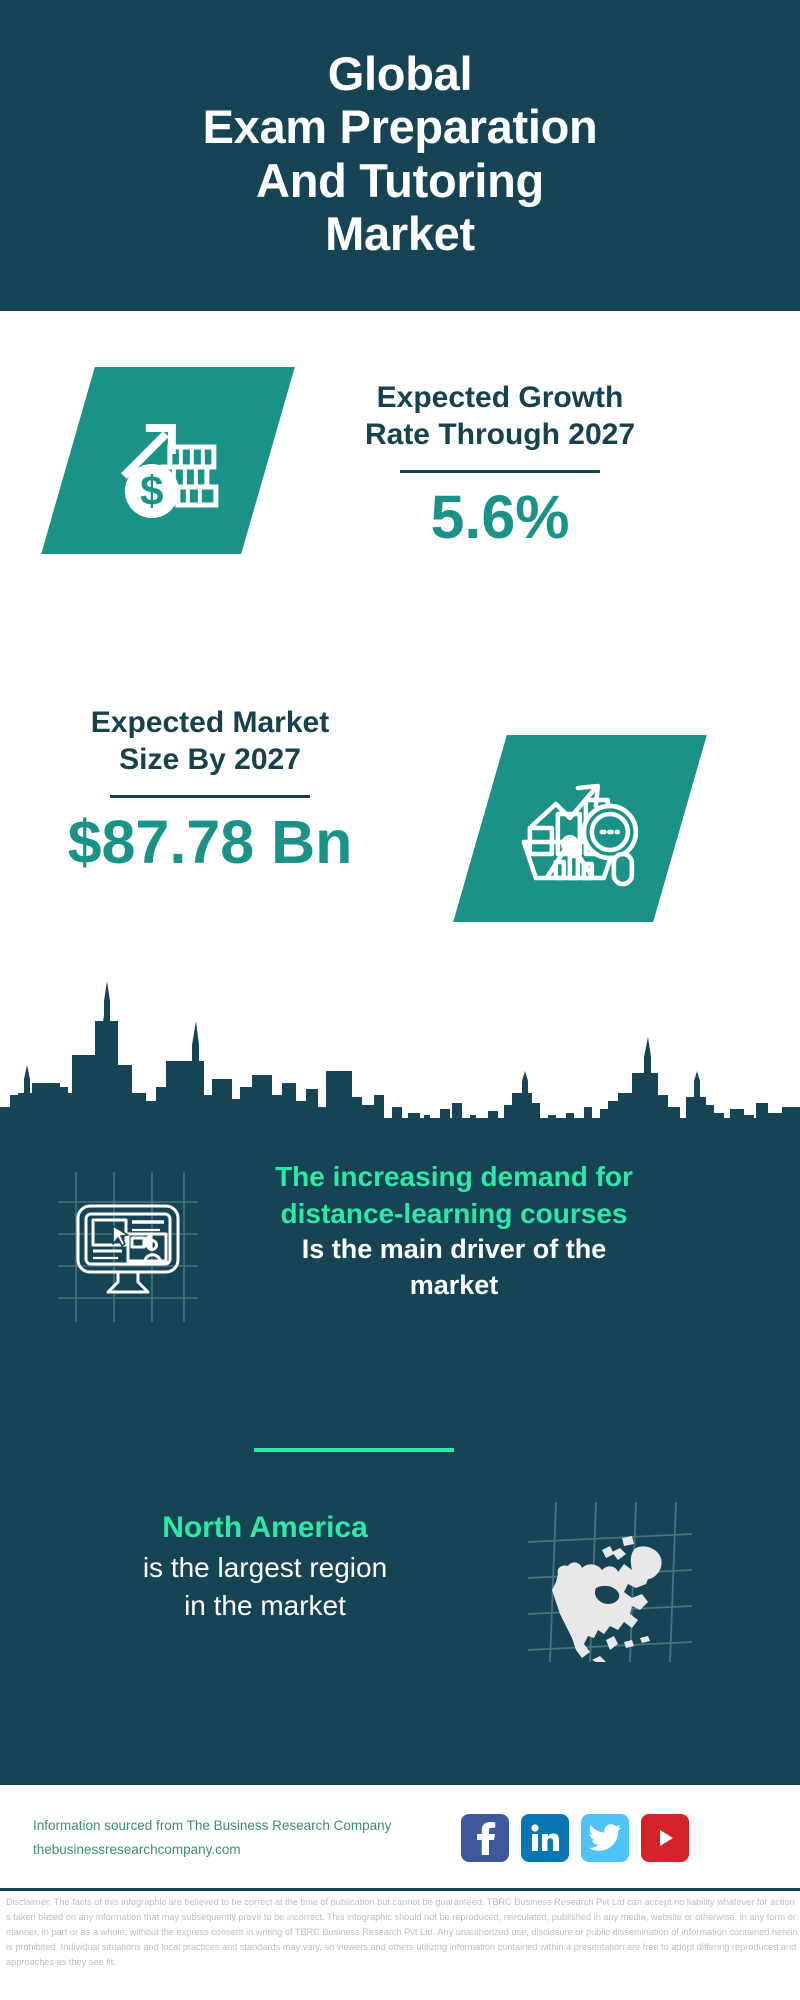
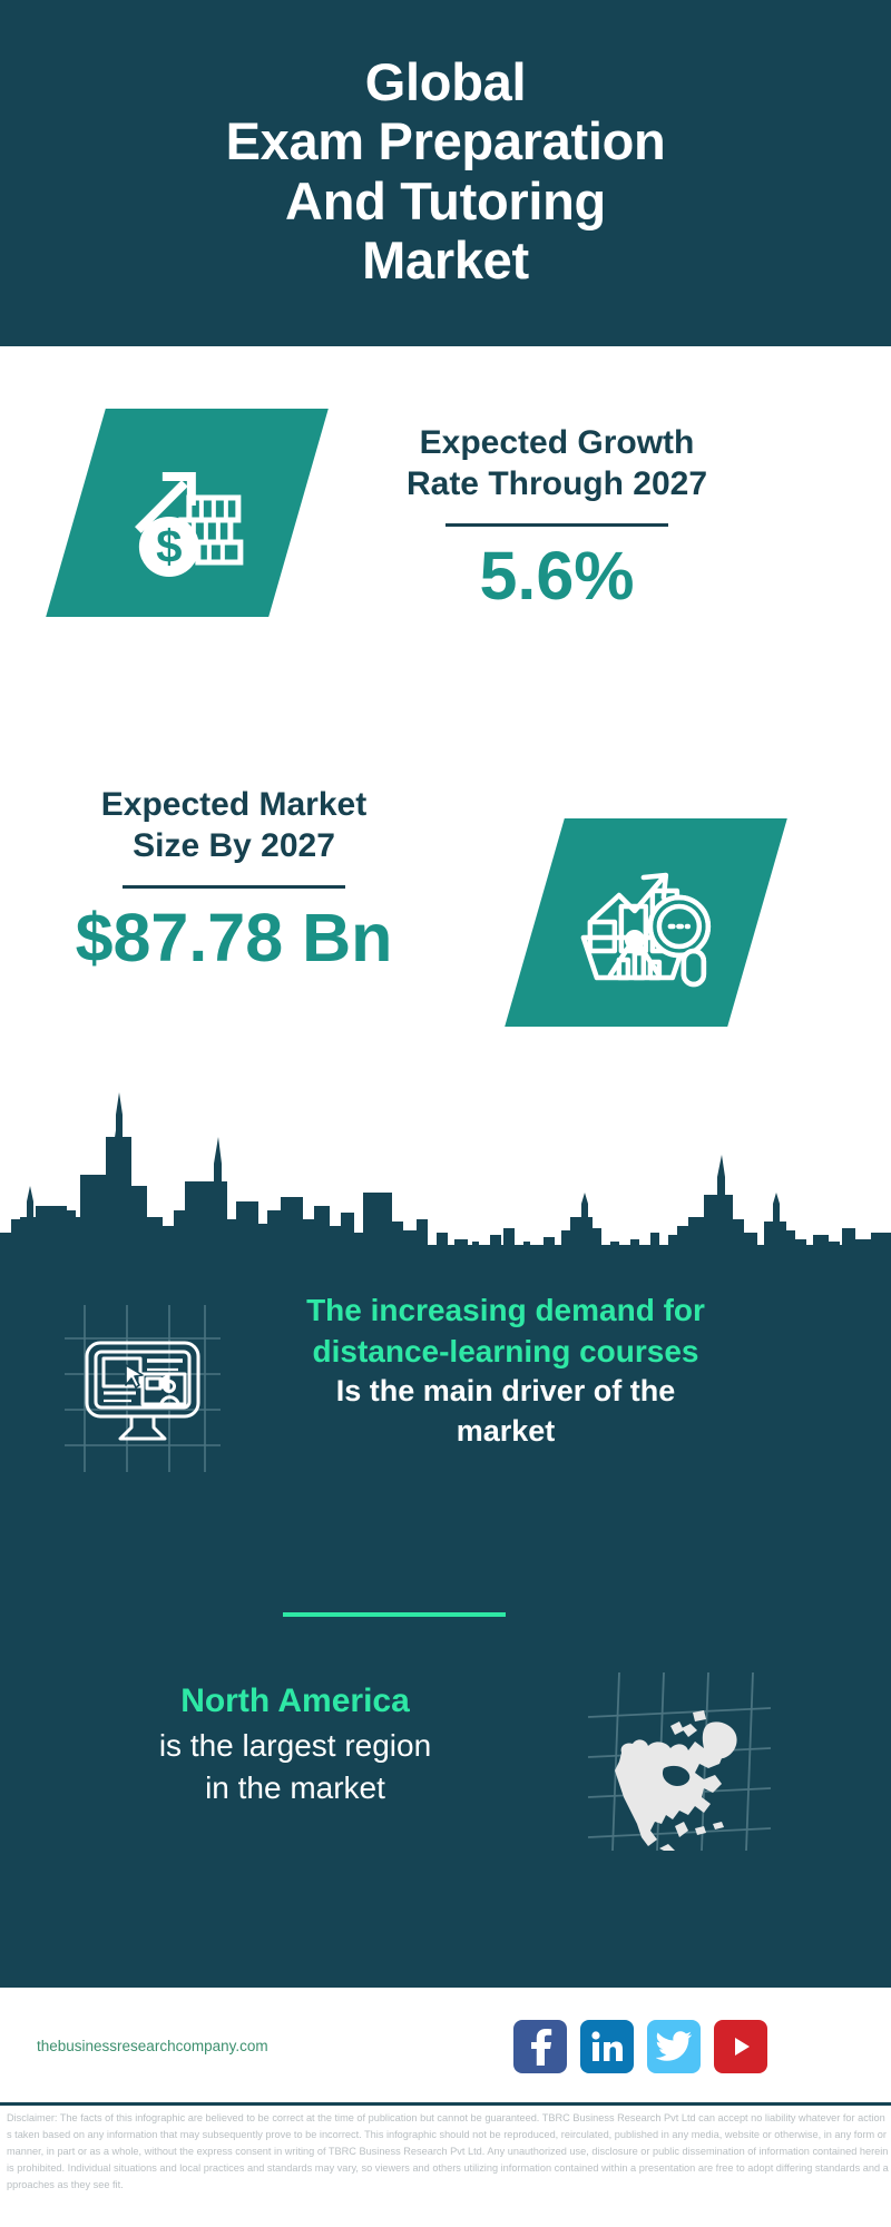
  Global
  Exam Preparation
  And Tutoring
  Market
  Expected Growth
  Rate Through 2027
  5.6%
  Expected Market
  Size By 2027
  $87.78 Bn
  The increasing demand for
  distance-learning courses
  Is the main driver of the
  market
  North America
  is the largest region
  in the market
- Information sourced from The Business Research Company
  thebusinessresearchcompany.com
- Disclaimer: The facts of this infographic are believed to be correct at the time of publication but cannot be guaranteed. TBRC Business Research Pvt Ltd can accept no liability whatever for actions taken based on any information that may subsequently prove to be incorrect. This infographic should not be reproduced, reirculated, published in any media, website or otherwise, in any form or manner, in part or as a whole, without the express consent in writing of TBRC Business Research Pvt Ltd. Any unauthorized use, disclosure or public dissemination of information contained herein is prohibited. Individual situations and local practices and standards may vary, so viewers and others utilizing information contained within a presentation are free to adopt differing reproduced and approaches as they see fit.
+ Disclaimer: The facts of this infographic are believed to be correct at the time of publication but cannot be guaranteed. TBRC Business Research Pvt Ltd can accept no liability whatever for actions taken based on any information that may subsequently prove to be incorrect. This infographic should not be reproduced, reirculated, published in any media, website or otherwise, in any form or manner, in part or as a whole, without the express consent in writing of TBRC Business Research Pvt Ltd. Any unauthorized use, disclosure or public dissemination of information contained herein is prohibited. Individual situations and local practices and standards may vary, so viewers and others utilizing information contained within a presentation are free to adopt differing standards and approaches as they see fit.
